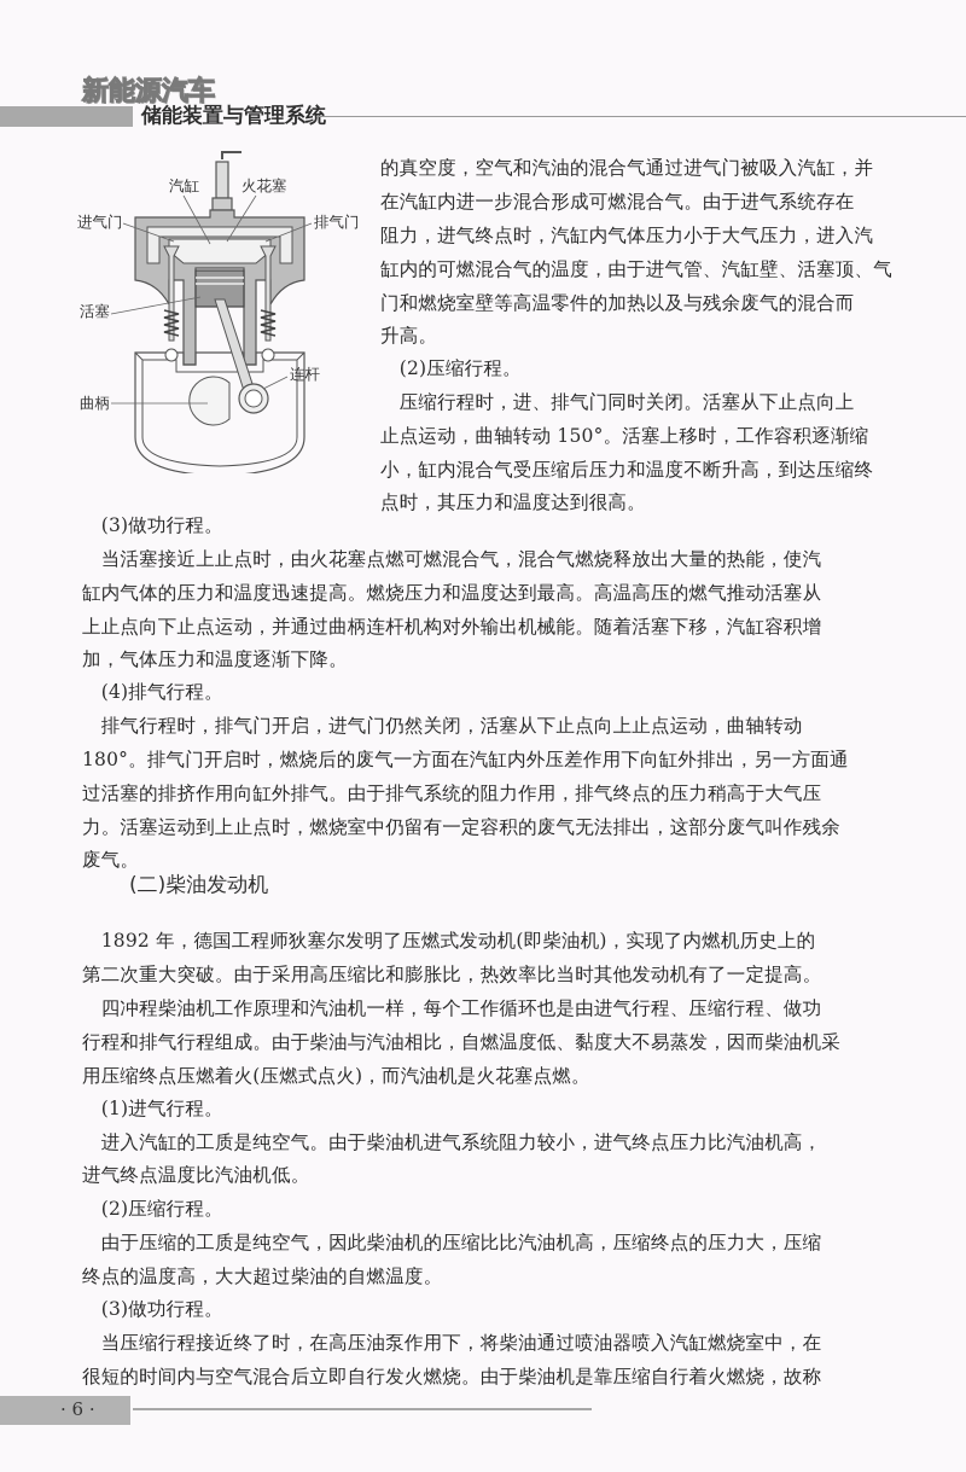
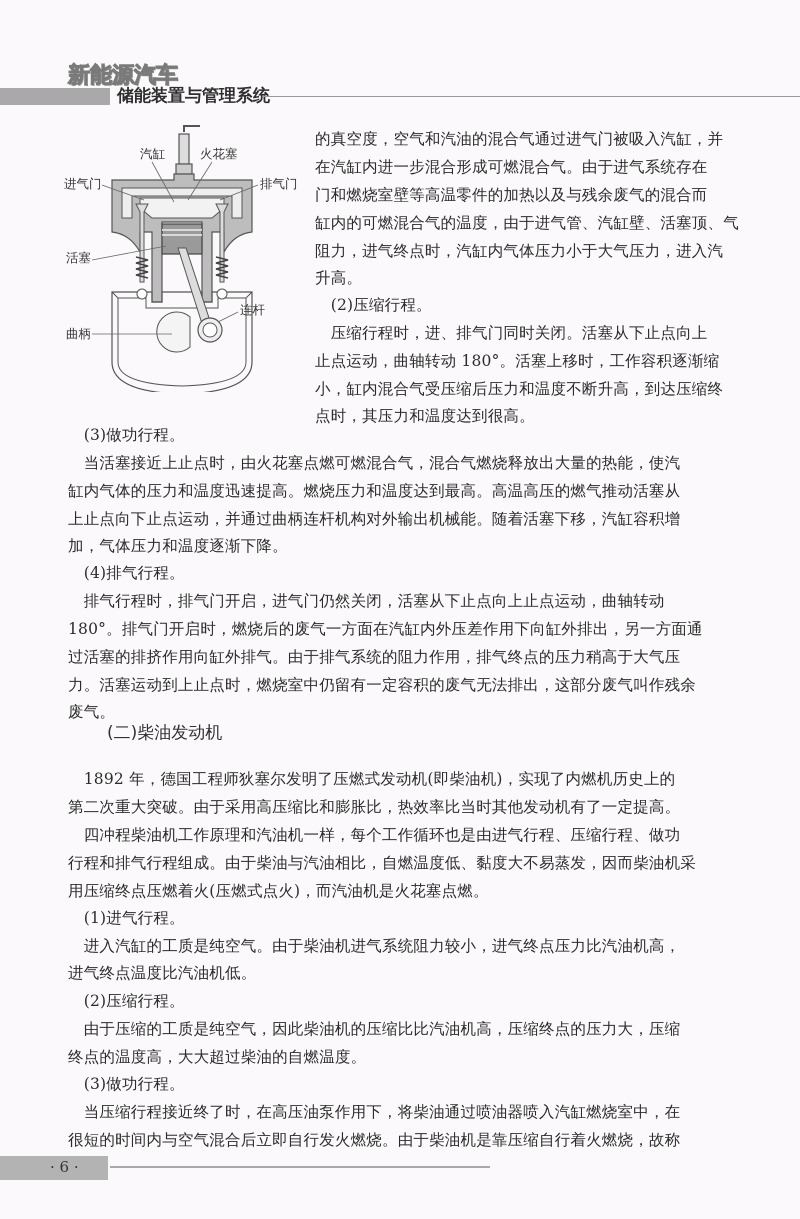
  新能源汽车
  储能装置与管理系
  汽缸
  火花塞
  进气门
  排气门
  活塞
  连杆
  曲柄
  的真空度，空气和汽油的混合气通过进气门被吸入汽缸，并
  在汽缸内进一步混合形成可燃混合气。由于进气系统存在
- 阻力，进气终点时，汽缸内气体压力小于大气压力，进入汽
+ 门和燃烧室壁等高温零件的加热以及与残余废气的混合而
  缸内的可燃混合气的温度，由于进气管、汽缸壁、活塞顶、气
- 门和燃烧室壁等高温零件的加热以及与残余废气的混合而
+ 阻力，进气终点时，汽缸内气体压力小于大气压力，进入汽
  升高。
  (2)压缩行程。
  压缩行程时，进、排气门同时关闭。活塞从下止点向上
- 止点运动，曲轴转动 150°。活塞上移时，工作容积逐渐缩
+ 止点运动，曲轴转动 180°。活塞上移时，工作容积逐渐缩
  小，缸内混合气受压缩后压力和温度不断升高，到达压缩终
  点时，其压力和温度达到很高。
  (3)做功行程。
  当活塞接近上止点时，由火花塞点燃可燃混合气，混合气燃烧释放出大量的热能，使汽
  缸内气体的压力和温度迅速提高。燃烧压力和温度达到最高。高温高压的燃气推动活塞从
  上止点向下止点运动，并通过曲柄连杆机构对外输出机械能。随着活塞下移，汽缸容积增
  加，气体压力和温度逐渐下降。
  (4)排气行程。
  排气行程时，排气门开启，进气门仍然关闭，活塞从下止点向上止点运动，曲轴转动
  180°。排气门开启时，燃烧后的废气一方面在汽缸内外压差作用下向缸外排出，另一方面通
  过活塞的排挤作用向缸外排气。由于排气系统的阻力作用，排气终点的压力稍高于大气压
  力。活塞运动到上止点时，燃烧室中仍留有一定容积的废气无法排出，这部分废气叫作残余
  废气。
  (二)柴油发动机
  1892 年，德国工程师狄塞尔发明了压燃式发动机(即柴油机)，实现了内燃机历史上的
  第二次重大突破。由于采用高压缩比和膨胀比，热效率比当时其他发动机有了一定提高。
  四冲程柴油机工作原理和汽油机一样，每个工作循环也是由进气行程、压缩行程、做功
  行程和排气行程组成。由于柴油与汽油相比，自燃温度低、黏度大不易蒸发，因而柴油机采
  用压缩终点压燃着火(压燃式点火)，而汽油机是火花塞点燃。
  (1)进气行程。
  进入汽缸的工质是纯空气。由于柴油机进气系统阻力较小，进气终点压力比汽油机高，
  进气终点温度比汽油机低。
  (2)压缩行程。
  由于压缩的工质是纯空气，因此柴油机的压缩比比汽油机高，压缩终点的压力大，压缩
  终点的温度高，大大超过柴油的自燃温度。
  (3)做功行程。
  当压缩行程接近终了时，在高压油泵作用下，将柴油通过喷油器喷入汽缸燃烧室中，在
  很短的时间内与空气混合后立即自行发火燃烧。由于柴油机是靠压缩自行着火燃烧，故称
  · 6 ·
